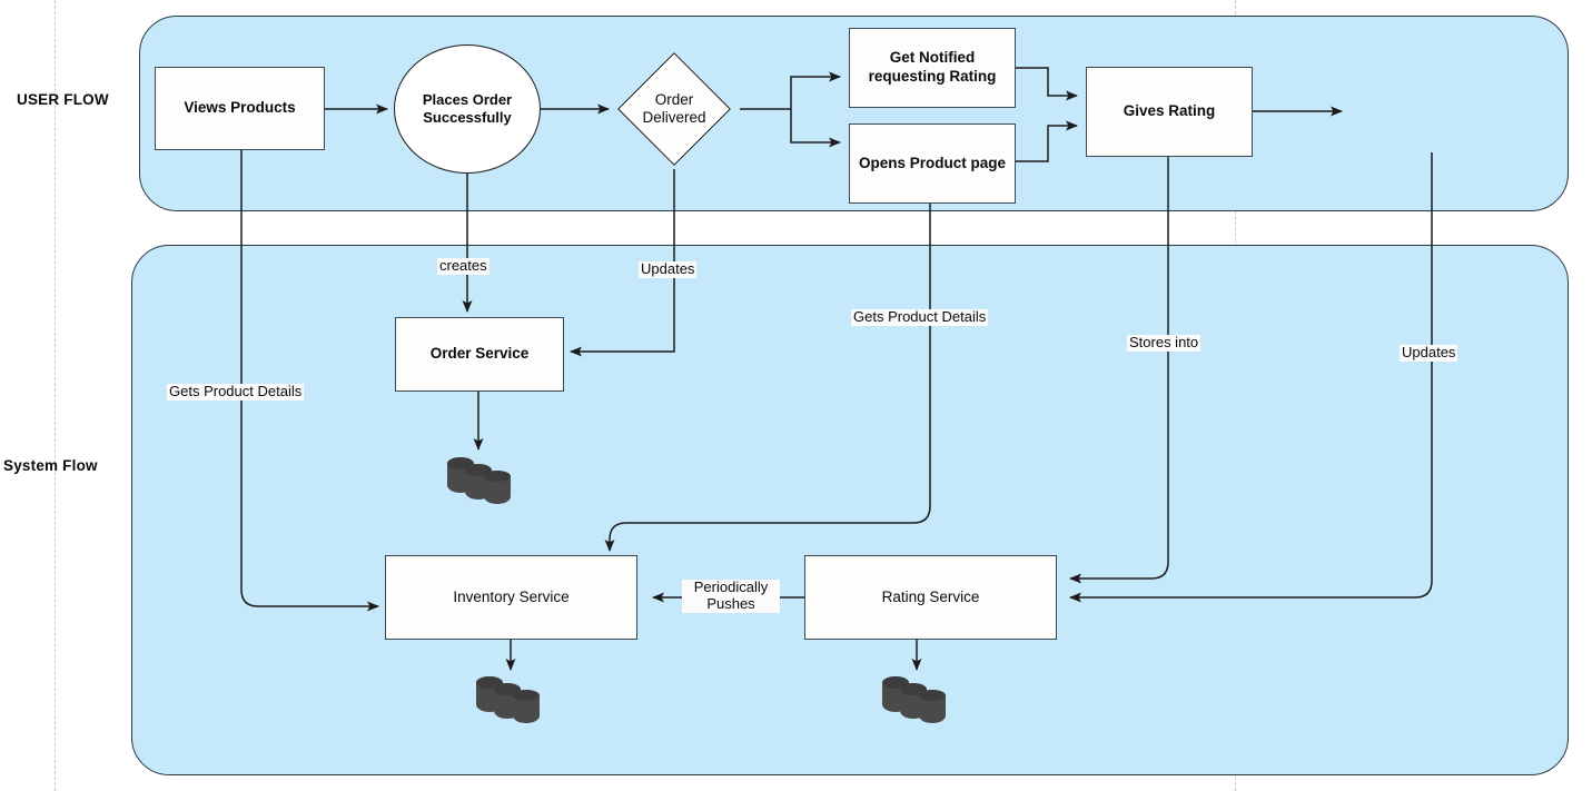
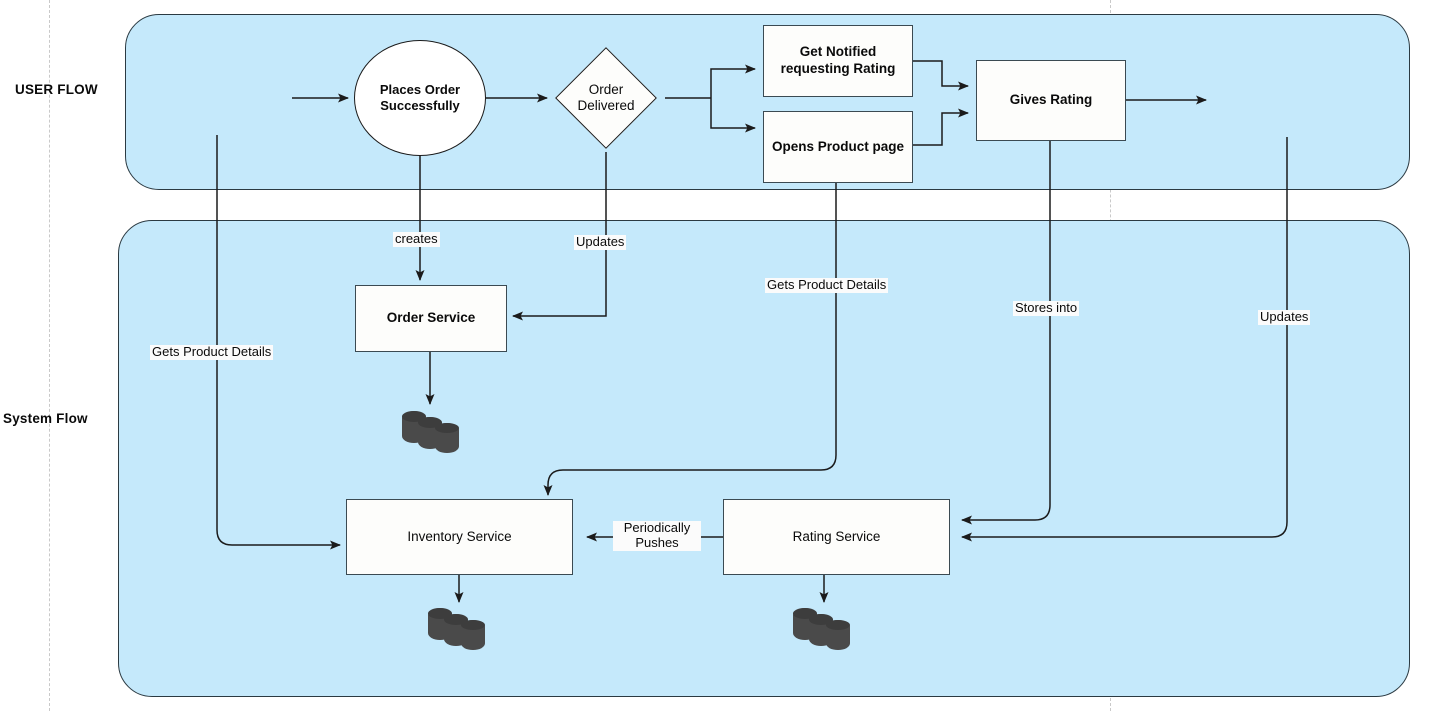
  USER FLOW
  System Flow
- Views Products
  Places Order Successfully
  Order
  Delivered
  Get Notified requesting Rating
  Opens Product page
  Gives Rating
  Order Service
  Inventory Service
  Rating Service
  creates
  Updates
  Gets Product Details
  Gets Product Details
  Stores into
  Updates
  Periodically Pushes
